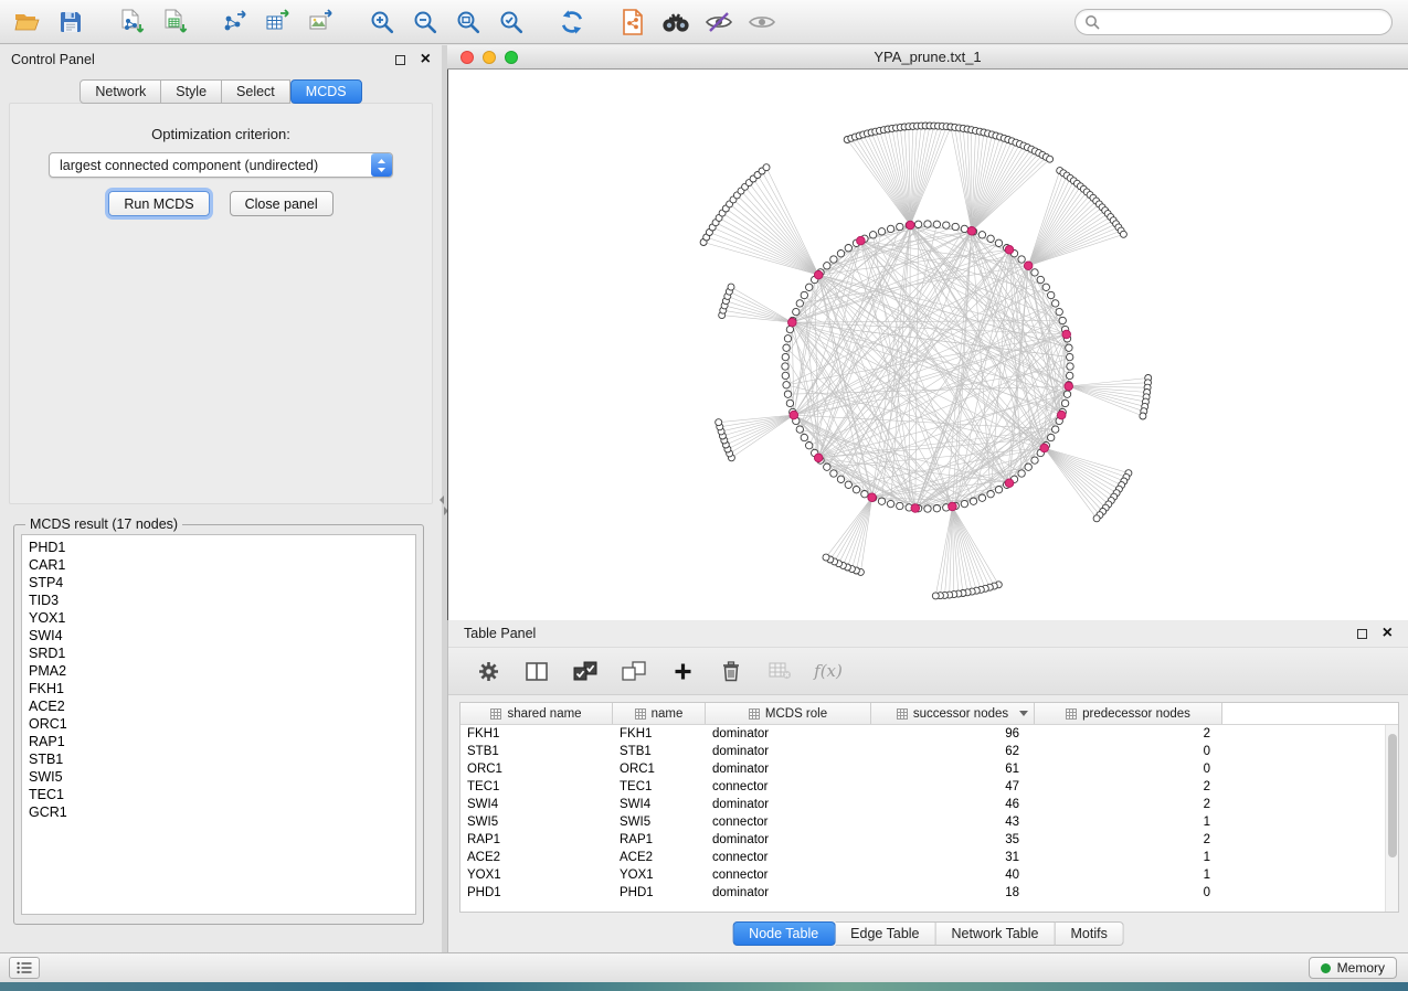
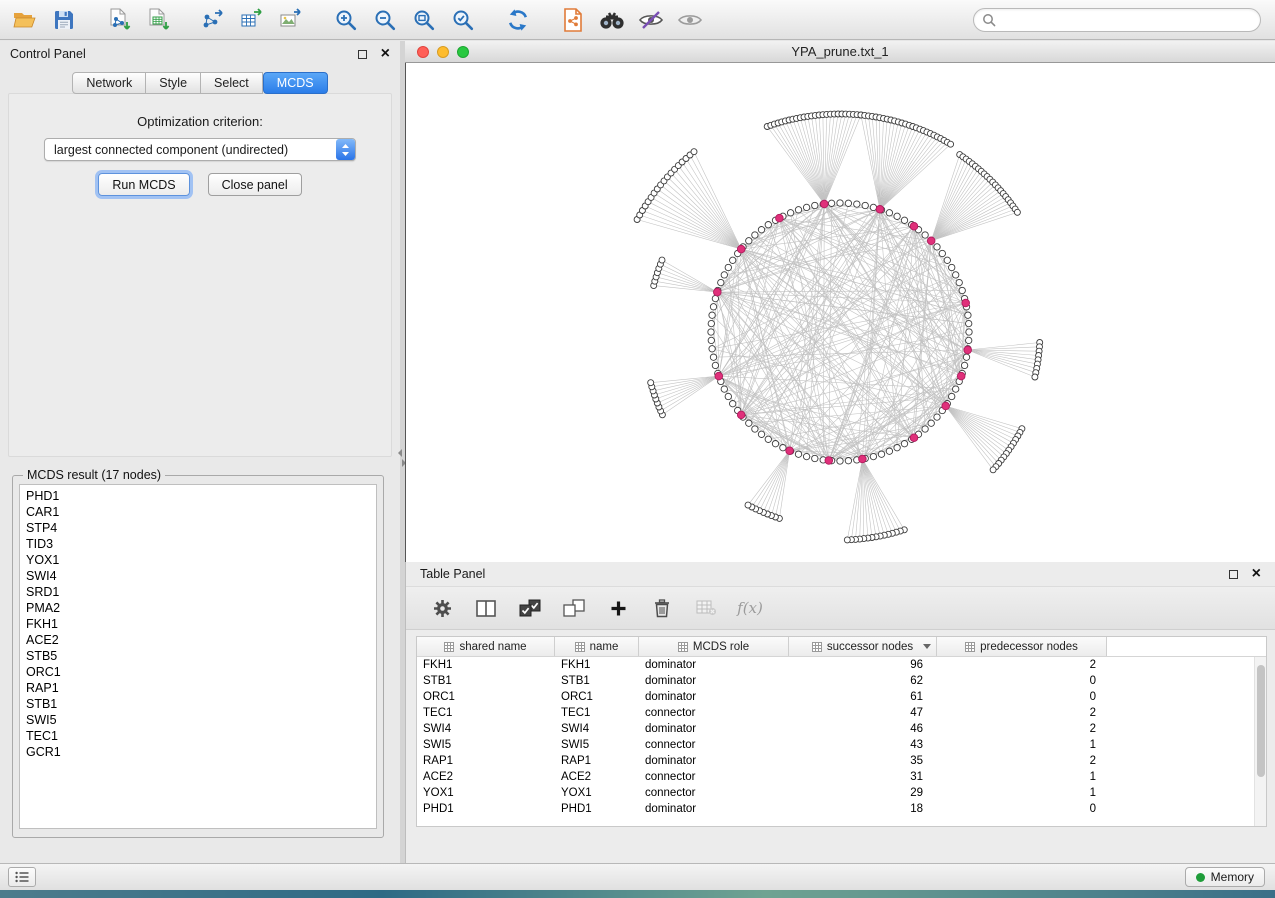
  Control Panel
  ×
  Network
  Style
  Select
  MCDS
  Optimization criterion:
  largest connected component (undirected)
  Run MCDS
  Close panel
  MCDS result (17 nodes)
  PHD1
  CAR1
  STP4
  TID3
  YOX1
  SWI4
  SRD1
  PMA2
  FKH1
  ACE2
+ STB5
  ORC1
  RAP1
  STB1
  SWI5
  TEC1
  GCR1
  YPA_prune.txt_1
  Table Panel
  ×
  f(x)
  shared name
  name
  MCDS role
  successor nodes
  predecessor nodes
  FKH1
  FKH1
  dominator
  96
  2
  STB1
  STB1
  dominator
  62
  0
  ORC1
  ORC1
  dominator
  61
  0
  TEC1
  TEC1
  connector
  47
  2
  SWI4
  SWI4
  dominator
  46
  2
  SWI5
  SWI5
  connector
  43
  1
  RAP1
  RAP1
  dominator
  35
  2
  ACE2
  ACE2
  connector
  31
  1
  YOX1
  YOX1
  connector
- 40
+ 29
  1
  PHD1
  PHD1
  dominator
  18
  0
- Node Table
- Edge Table
- Network Table
- Motifs
  Memory
